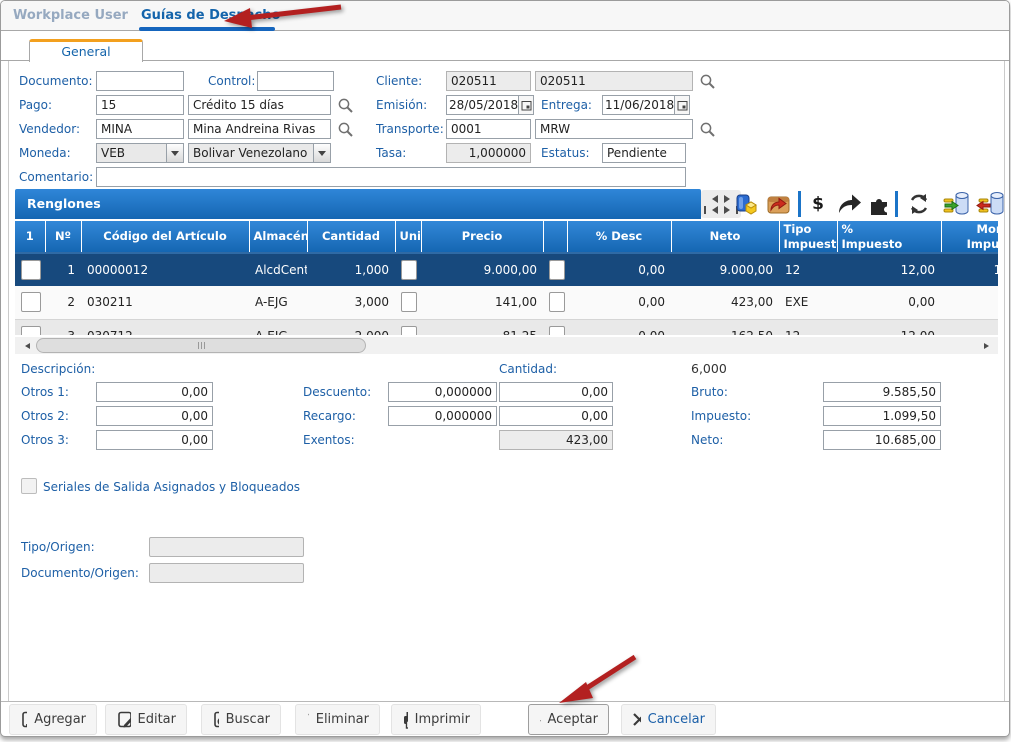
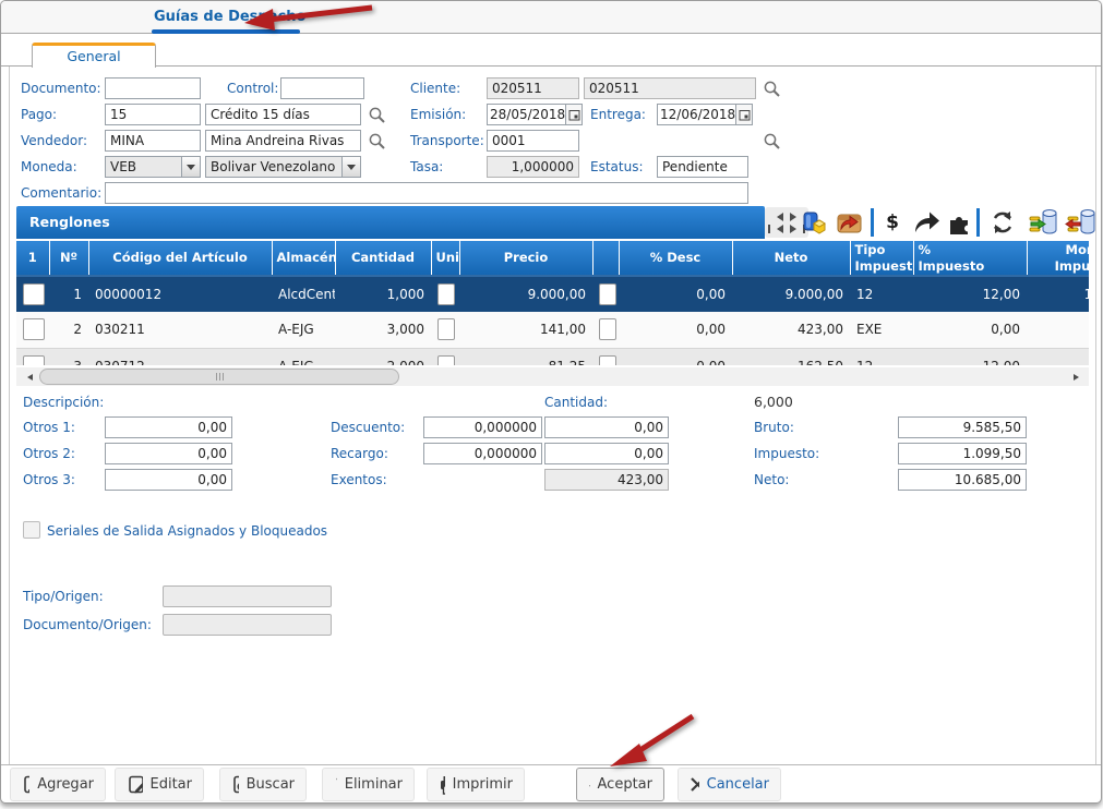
- Workplace User
  General
  Documento:
  Control:
  Cliente:
  020511
  020511
  Pago:
  15
  Crédito 15 días
  Emisión:
  28/05/2018
  Entrega:
- 11/06/2018
+ 12/06/2018
  Vendedor:
  MINA
  Mina Andreina Rivas
  Transporte:
  0001
- MRW
  Moneda:
  VEB
  Bolivar Venezolano
  Tasa:
  1,000000
  Estatus:
  Pendiente
  Comentario:
  Renglones
  $
  1	Nº	Código del Artículo	Almacén	Cantidad	Uni	Precio		% Desc	Neto	Tipo Impuest	% Impuesto	Mo Impu
  	1	00000012	AlcdCent	1,000		9.000,00		0,00	9.000,00	12	12,00	1
  	2	030211	A-EJG	3,000		141,00		0,00	423,00	EXE	0,00
  Descripción:
  Cantidad:
  6,000
  Otros 1:
  0,00
  Descuento:
  0,000000
  0,00
  Bruto:
  9.585,50
  Otros 2:
  0,00
  Recargo:
  0,000000
  0,00
  Impuesto:
  1.099,50
  Otros 3:
  0,00
  Exentos:
  423,00
  Neto:
  10.685,00
  Seriales de Salida Asignados y Bloqueados
  Tipo/Origen:
  Documento/Origen:
  Agregar
  Editar
  Buscar
  Eliminar
  Imprimir
  Aceptar
  Cancelar
